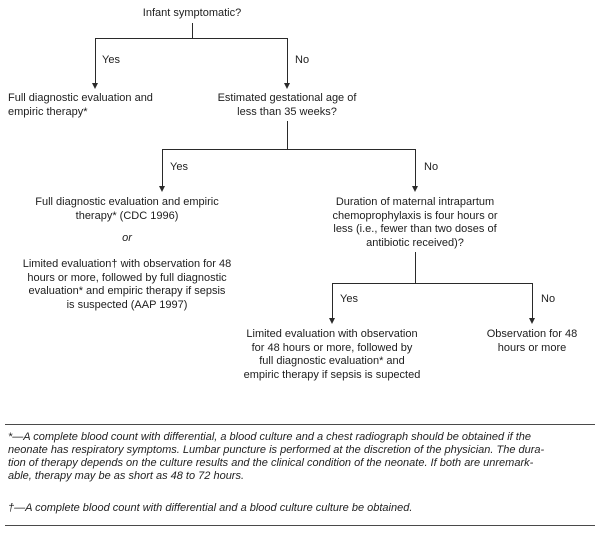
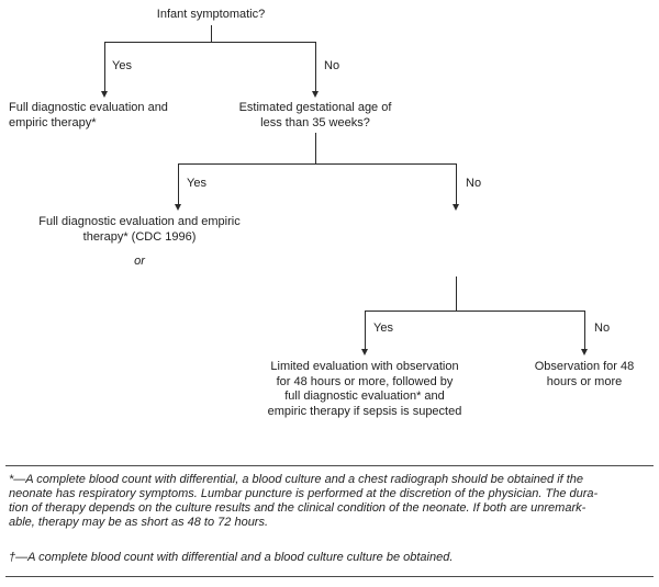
  Infant symptomatic?
  Yes
  No
  Full diagnostic evaluation and
  empiric therapy*
  Estimated gestational age of
  less than 35 weeks?
  Yes
  No
  Full diagnostic evaluation and empiric
  therapy* (CDC 1996)
  or
- Limited evaluation† with observation for 48
- hours or more, followed by full diagnostic
- evaluation* and empiric therapy if sepsis
- is suspected (AAP 1997)
- Duration of maternal intrapartum
- chemoprophylaxis is four hours or
- less (i.e., fewer than two doses of
- antibiotic received)?
  Yes
  No
  Limited evaluation with observation
  for 48 hours or more, followed by
  full diagnostic evaluation* and
  empiric therapy if sepsis is supected
  Observation for 48
  hours or more
  *—A complete blood count with differential, a blood culture and a chest radiograph should be obtained if the
  neonate has respiratory symptoms. Lumbar puncture is performed at the discretion of the physician. The dura-
  tion of therapy depends on the culture results and the clinical condition of the neonate. If both are unremark-
  able, therapy may be as short as 48 to 72 hours.
  †—A complete blood count with differential and a blood culture culture be obtained.
